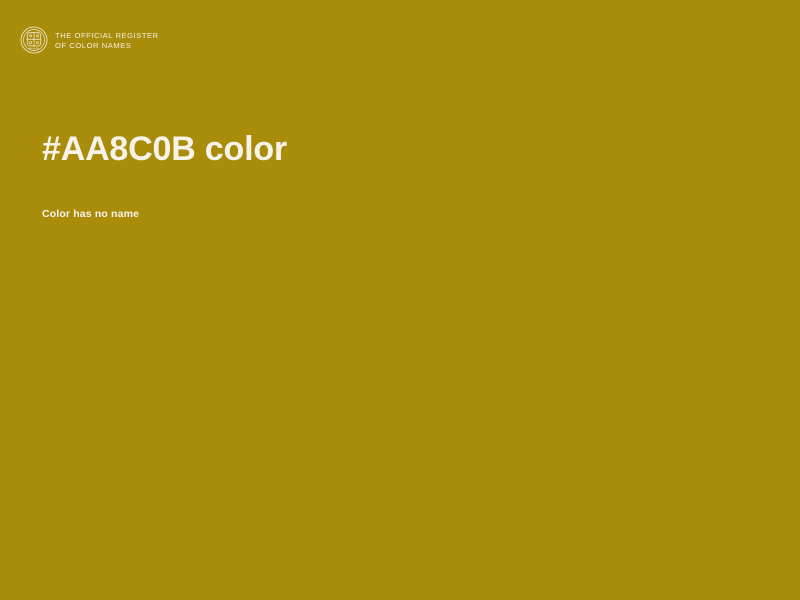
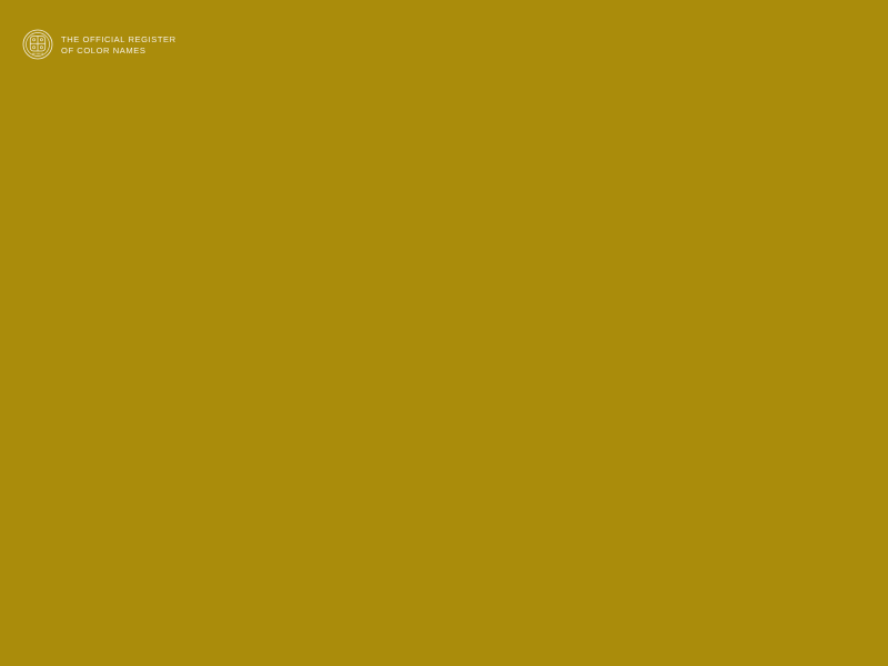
  THE OFFICIAL REGISTER
  OF COLOR NAMES
- #AA8C0B color
- Color has no name
